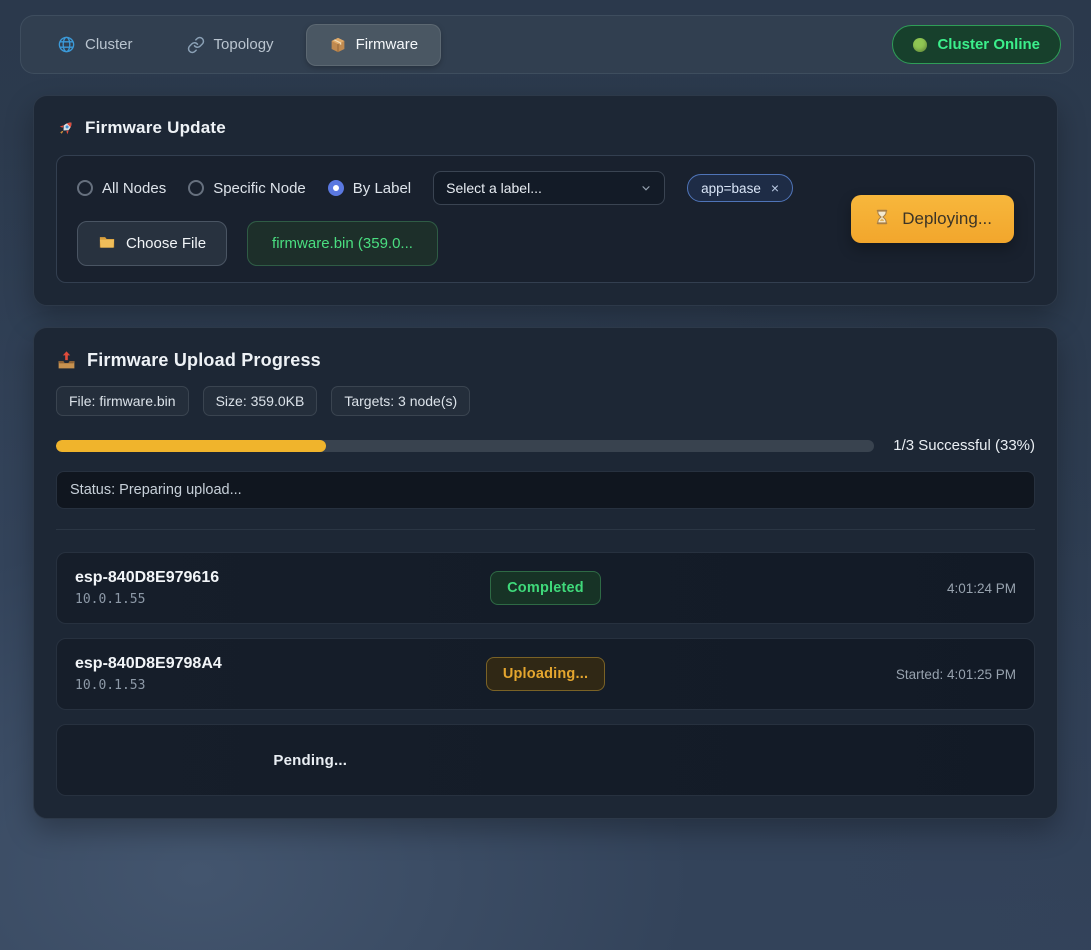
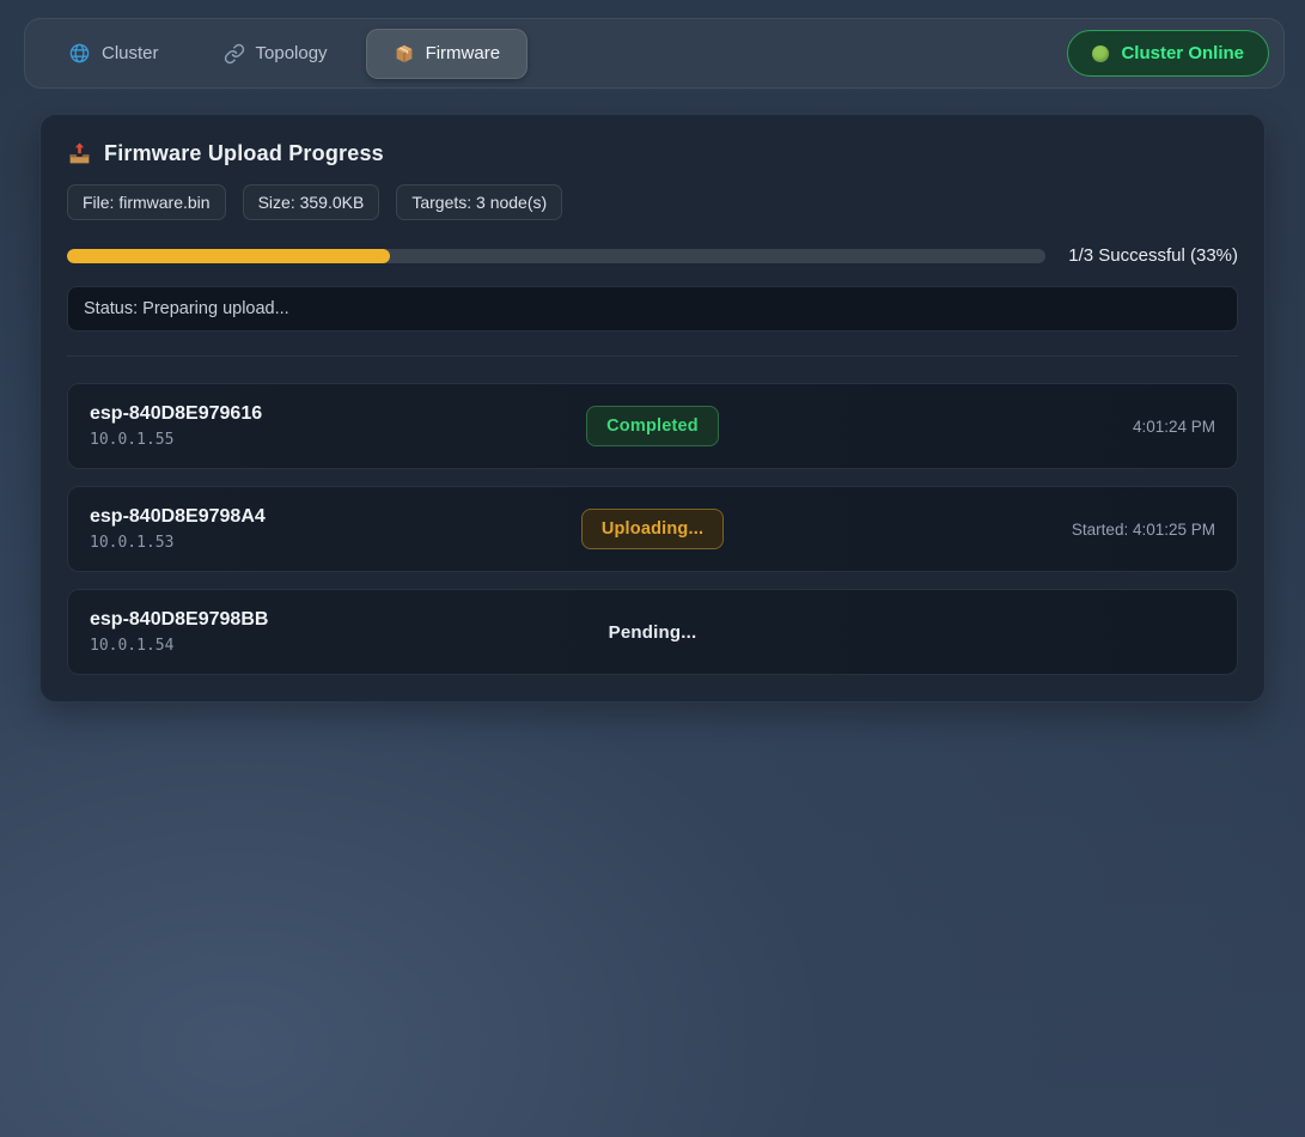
  Cluster
  Topology
  Firmware
  Cluster Online
- Firmware Update
- All Nodes
- Specific Node
- By Label
- Select a label...
- app=base
- ×
- Choose File
- firmware.bin (359.0...
- Deploying...
  Firmware Upload Progress
  File: firmware.bin
  Size: 359.0KB
  Targets: 3 node(s)
  1/3 Successful (33%)
  Status: Preparing upload...
  esp-840D8E979616
  10.0.1.55
  Completed
  4:01:24 PM
  esp-840D8E9798A4
  10.0.1.53
  Uploading...
  Started: 4:01:25 PM
+ esp-840D8E9798BB
+ 10.0.1.54
  Pending...
